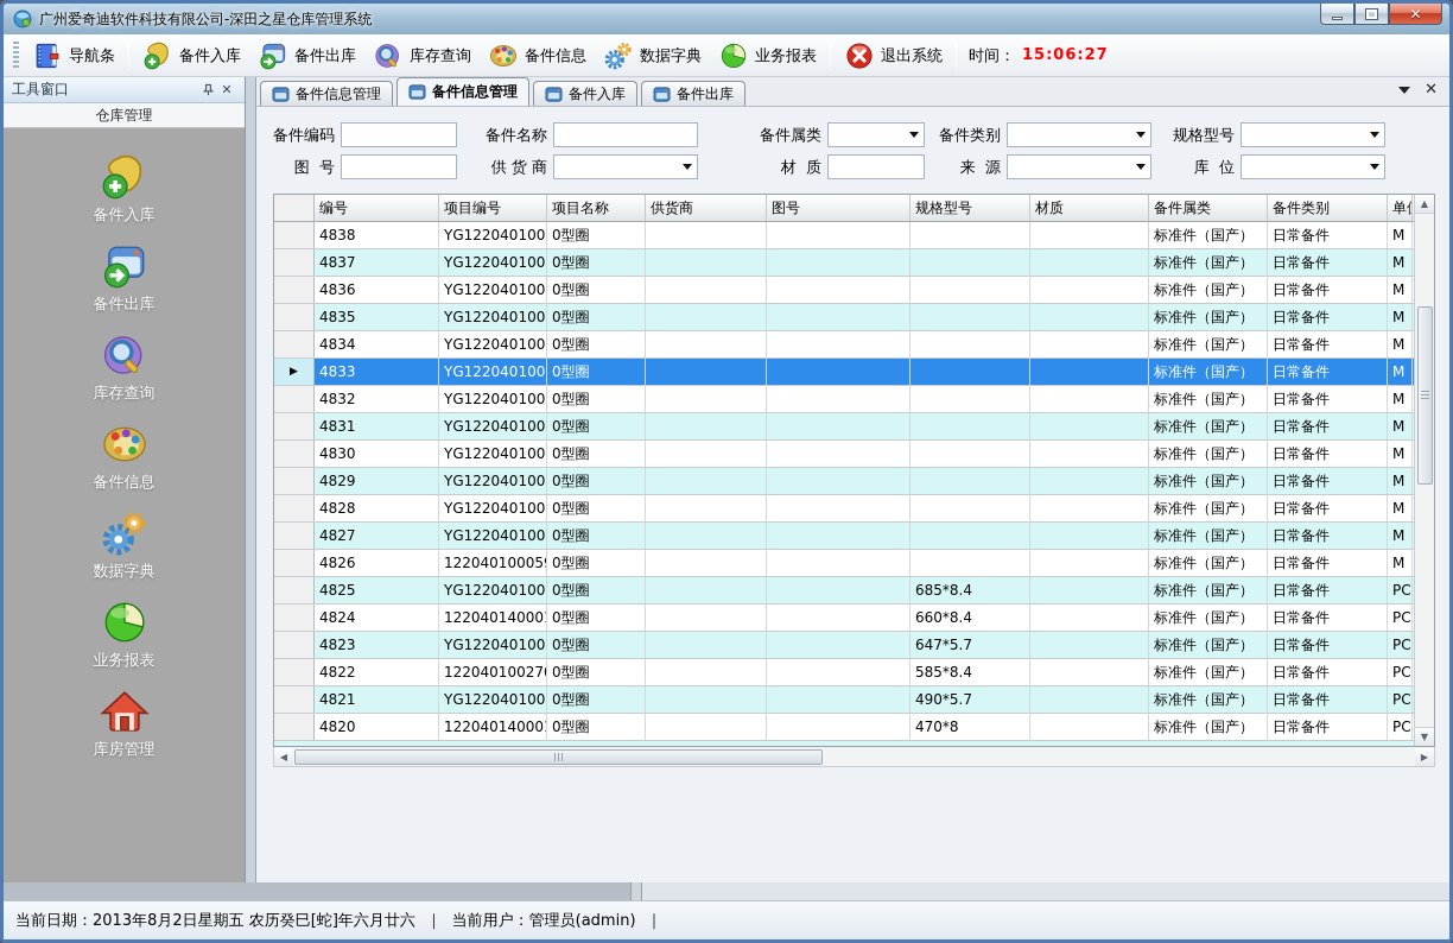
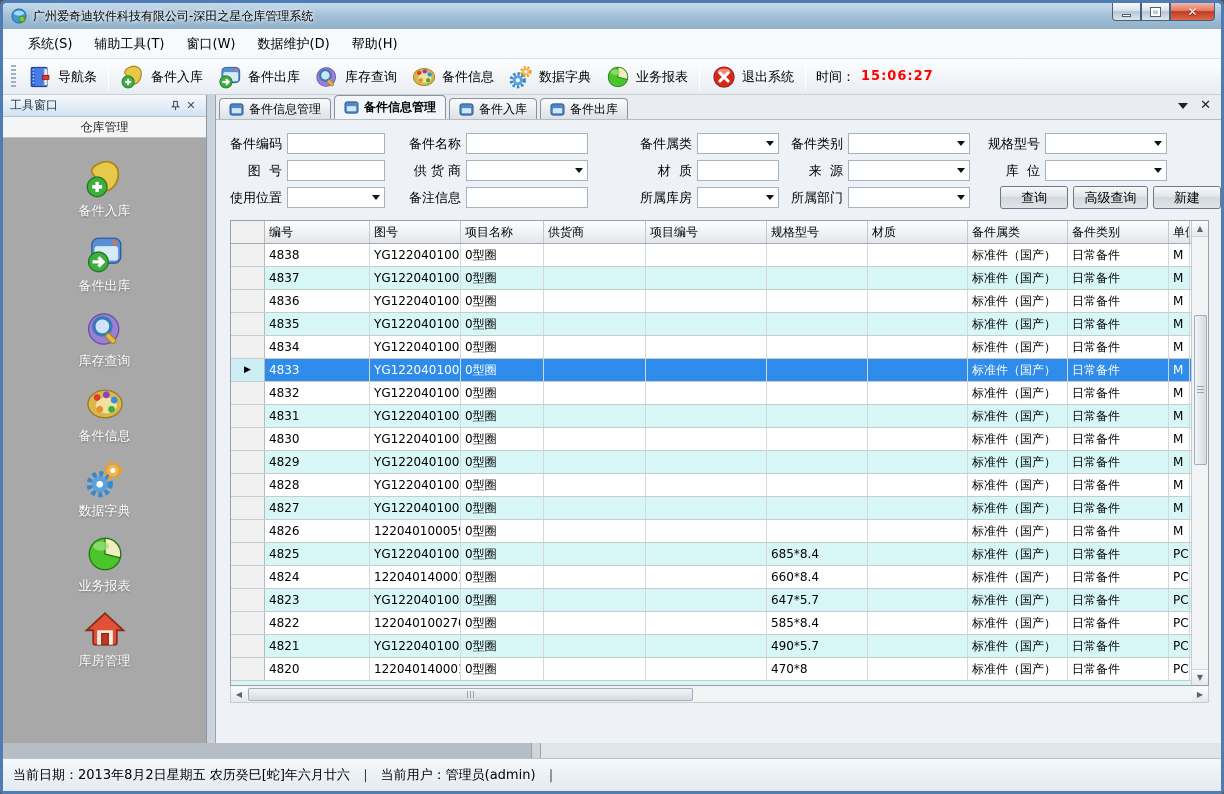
  广州爱奇迪软件科技有限公司-深田之星仓库管理系统
  ✕
+ 系统(S)
+ 辅助工具(T)
+ 窗口(W)
+ 数据维护(D)
+ 帮助(H)
  导航条
  备件入库
  备件出库
  库存查询
  备件信息
  数据字典
  业务报表
  退出系统
  时间：
  15:06:27
  工具窗口
  ✕
  仓库管理
  备件入库
  备件出库
  库存查询
  备件信息
  数据字典
  业务报表
  库房管理
  备件信息管理
  备件信息管理
  备件入库
  备件出库
  ✕
  备件编码
  备件名称
  备件属类
  备件类别
  规格型号
  图 号
  供 货 商
  材 质
  来 源
  库 位
+ 使用位置
+ 备注信息
+ 所属库房
+ 所属部门
+ 查询
+ 高级查询
+ 新建
  编号
- 项目编号
+ 图号
  项目名称
  供货商
- 图号
+ 项目编号
  规格型号
  材质
  备件属类
  备件类别
  4838
  YG122040100
  0型圈
  标准件（国产）
  日常备件
  M
  4837
  YG122040100
  0型圈
  标准件（国产）
  日常备件
  M
  4836
  YG122040100
  0型圈
  标准件（国产）
  日常备件
  M
  4835
  YG122040100
  0型圈
  标准件（国产）
  日常备件
  M
  4834
  YG122040100
  0型圈
  标准件（国产）
  日常备件
  M
  ▶
  4833
  YG122040100
  0型圈
  标准件（国产）
  日常备件
  M
  4832
  YG122040100
  0型圈
  标准件（国产）
  日常备件
  M
  4831
  YG122040100
  0型圈
  标准件（国产）
  日常备件
  M
  4830
  YG122040100
  0型圈
  标准件（国产）
  日常备件
  M
  4829
  YG122040100
  0型圈
  标准件（国产）
  日常备件
  M
  4828
  YG122040100
  0型圈
  标准件（国产）
  日常备件
  M
  4827
  YG122040100
  0型圈
  标准件（国产）
  日常备件
  M
  4826
  12204010005
  0型圈
  标准件（国产）
  日常备件
  M
  4825
  YG122040100
  0型圈
  685*8.4
  标准件（国产）
  日常备件
  PC
  4824
  12204014000
  0型圈
  660*8.4
  标准件（国产）
  日常备件
  PC
  4823
  YG122040100
  0型圈
  647*5.7
  标准件（国产）
  日常备件
  PC
  4822
  12204010027
  0型圈
  585*8.4
  标准件（国产）
  日常备件
  PC
  4821
  YG122040100
  0型圈
  490*5.7
  标准件（国产）
  日常备件
  PC
  4820
  12204014000
  0型圈
  470*8
  标准件（国产）
  日常备件
  PC
  ▲
  ▼
  ◀
  ▶
  当前日期：2013年8月2日星期五 农历癸巳[蛇]年六月廿六
  ｜
  当前用户：管理员(admin)
  ｜
